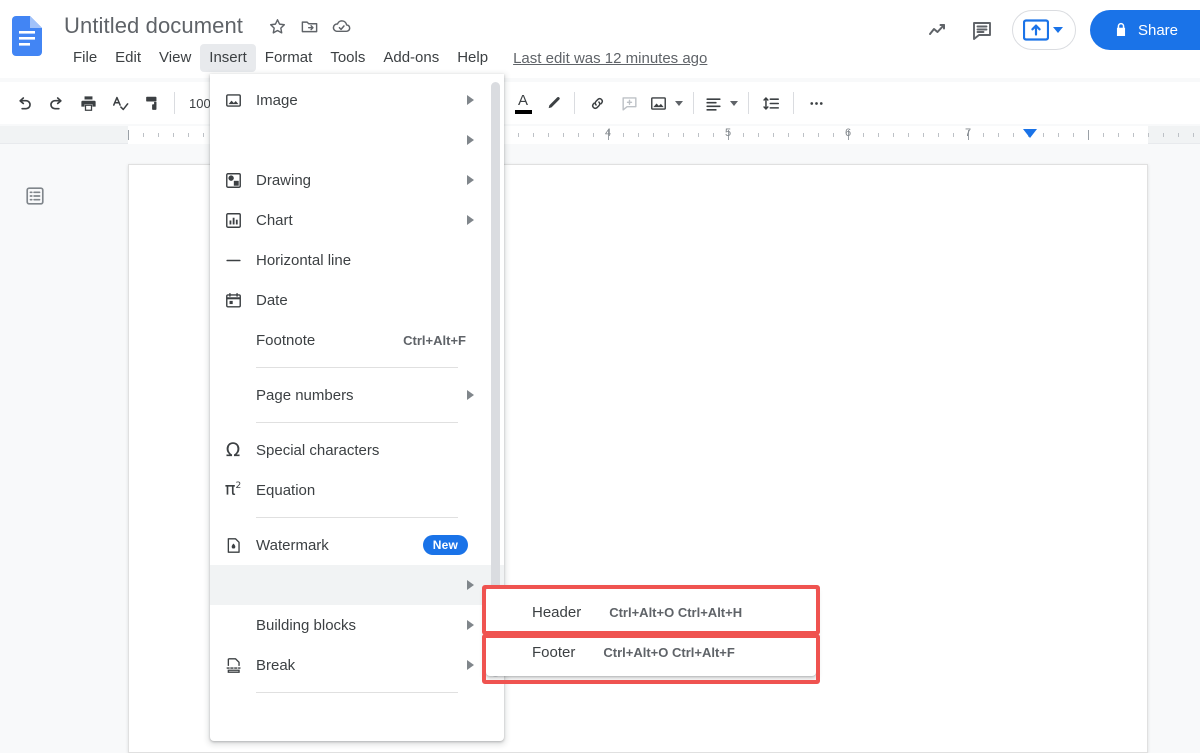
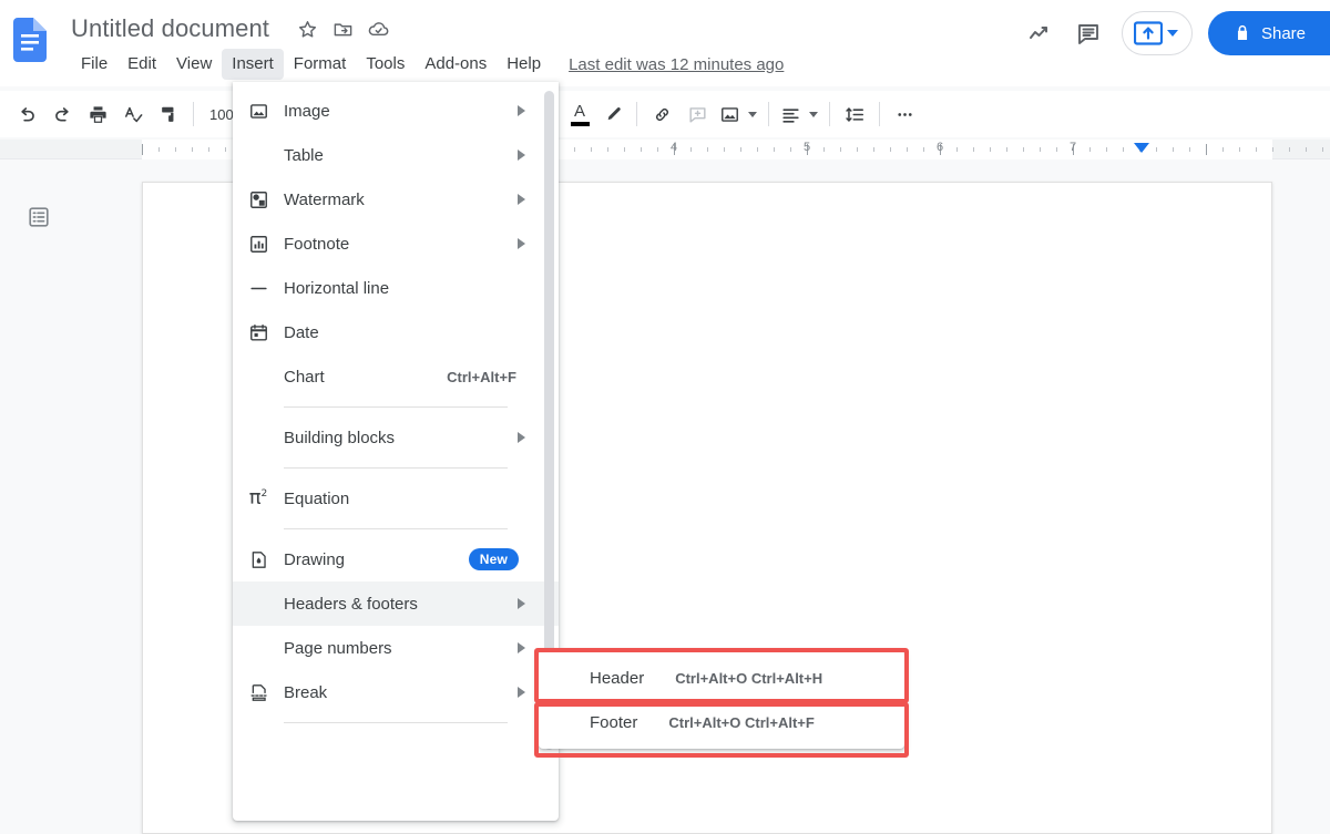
  Untitled document
  File
  Edit
  View
  Insert
  Format
  Tools
  Add-ons
  Help
  Last edit was 12 minutes ago
  Share
  100
  A
  4
  5
  6
  7
  Image
+ Table
- Drawing
+ Watermark
- Chart
+ Footnote
  Horizontal line
  Date
- Footnote
+ Chart
  Ctrl+Alt+F
- Page numbers
+ Building blocks
- Ω
- Special characters
  π2
  Equation
- Watermark
+ Drawing
  New
+ Headers & footers
- Building blocks
+ Page numbers
  Break
  Header
  Ctrl+Alt+O Ctrl+Alt+H
  Footer
  Ctrl+Alt+O Ctrl+Alt+F
